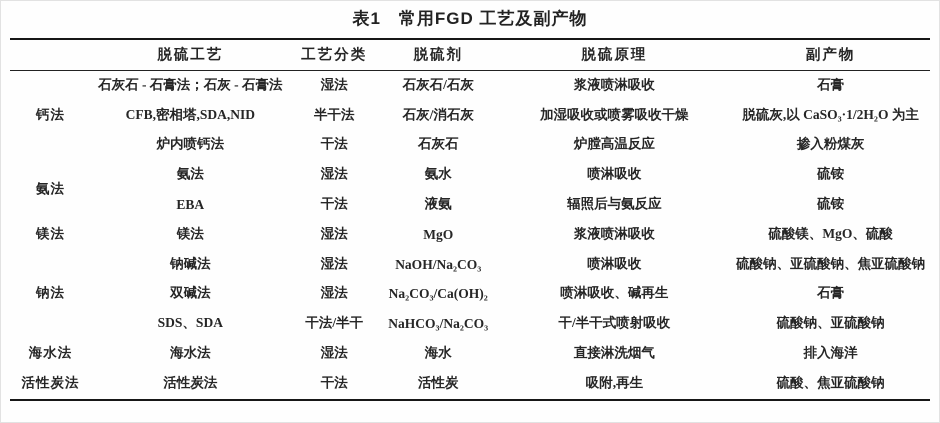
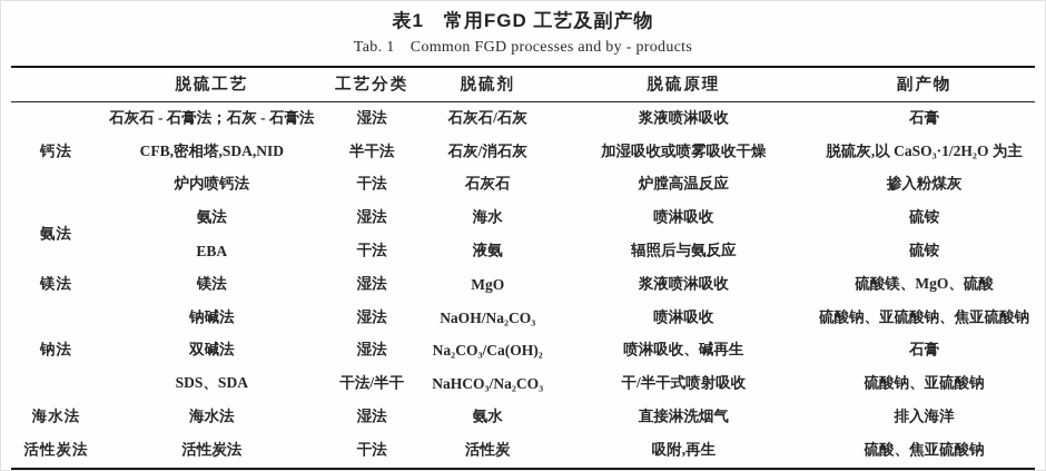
  表1 常用FGD 工艺及副产物
+ Tab. 1 Common FGD processes and by - products
  	脱硫工艺	工艺分类	脱硫剂	脱硫原理	副产物
  钙法	石灰石 - 石膏法；石灰 - 石膏法	湿法	石灰石/石灰	浆液喷淋吸收	石膏
  CFB,密相塔,SDA,NID	半干法	石灰/消石灰	加湿吸收或喷雾吸收干燥	脱硫灰,以 CaSO₃·1/2H₂O 为主
  炉内喷钙法	干法	石灰石	炉膛高温反应	掺入粉煤灰
- 氨法	氨法	湿法	氨水	喷淋吸收	硫铵
+ 氨法	氨法	湿法	海水	喷淋吸收	硫铵
  EBA	干法	液氨	辐照后与氨反应	硫铵
  镁法	镁法	湿法	MgO	浆液喷淋吸收	硫酸镁、MgO、硫酸
  钠法	钠碱法	湿法	NaOH/Na₂CO₃	喷淋吸收	硫酸钠、亚硫酸钠、焦亚硫酸钠
  双碱法	湿法	Na₂CO₃/Ca(OH)₂	喷淋吸收、碱再生	石膏
  SDS、SDA	干法/半干	NaHCO₃/Na₂CO₃	干/半干式喷射吸收	硫酸钠、亚硫酸钠
- 海水法	海水法	湿法	海水	直接淋洗烟气	排入海洋
+ 海水法	海水法	湿法	氨水	直接淋洗烟气	排入海洋
  活性炭法	活性炭法	干法	活性炭	吸附,再生	硫酸、焦亚硫酸钠
